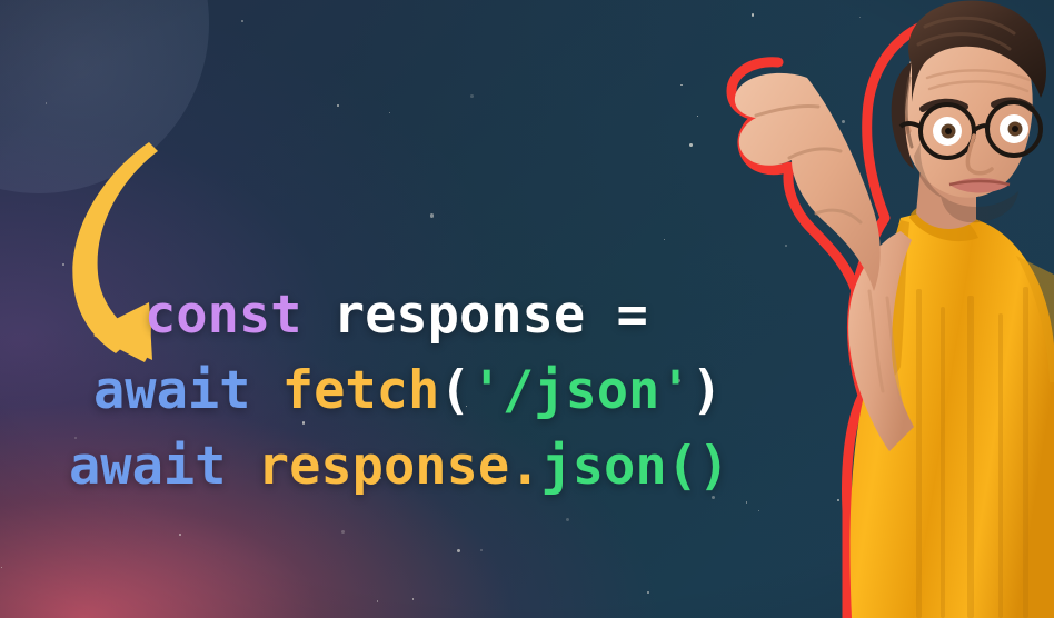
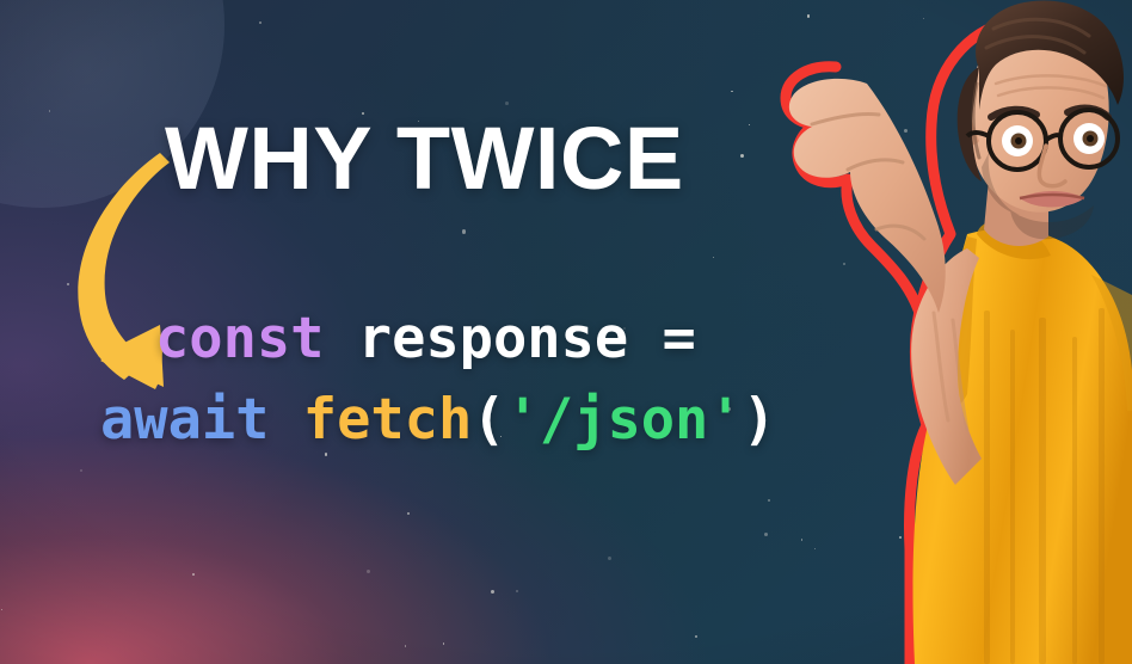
+ WHY TWICE
  const response =
  await fetch('/json')
- await response.json()
